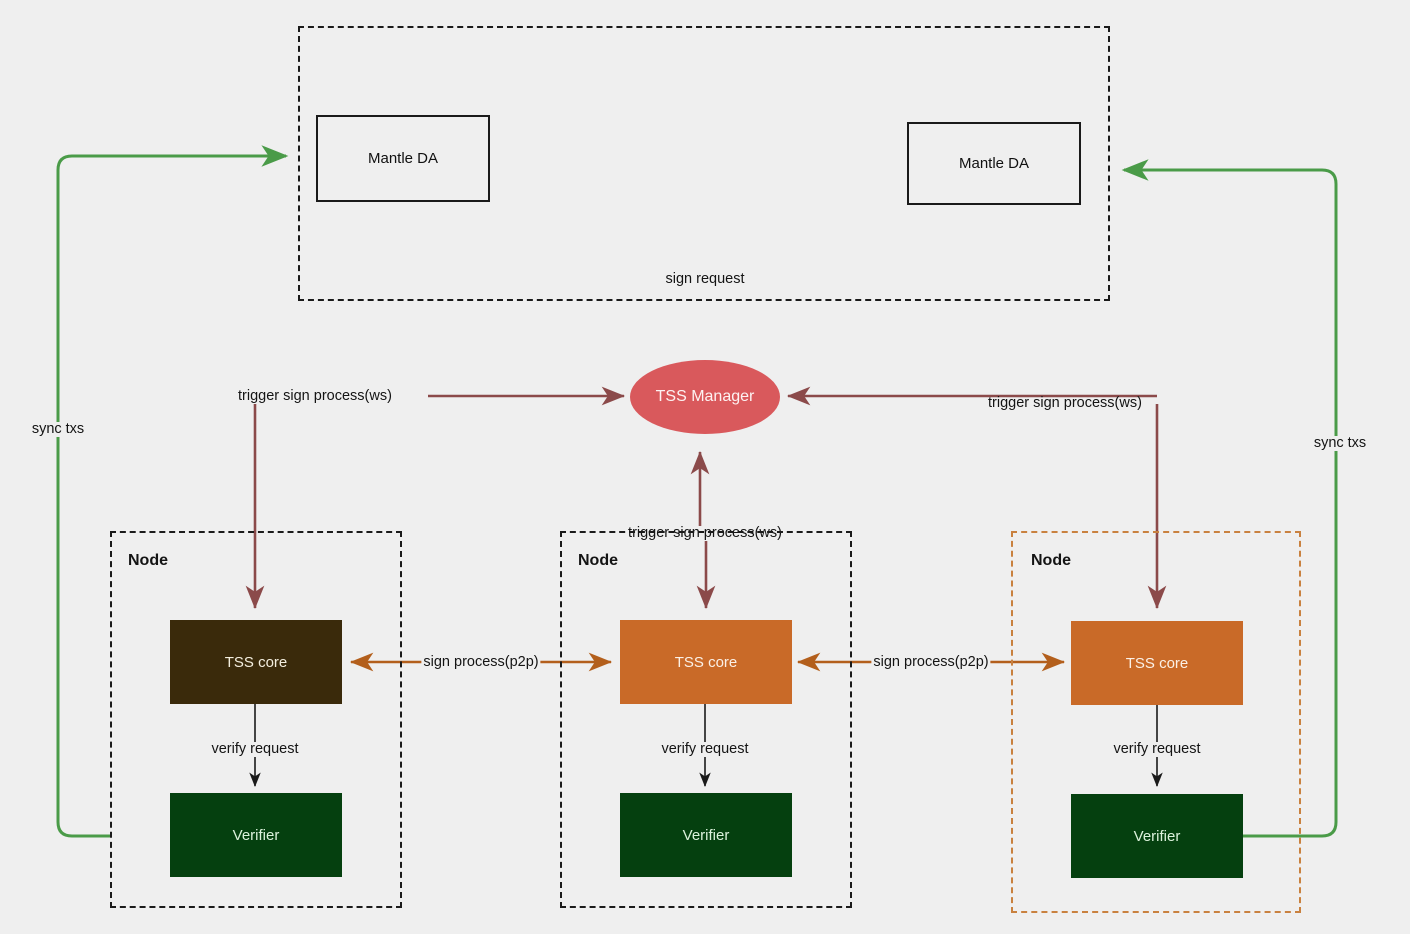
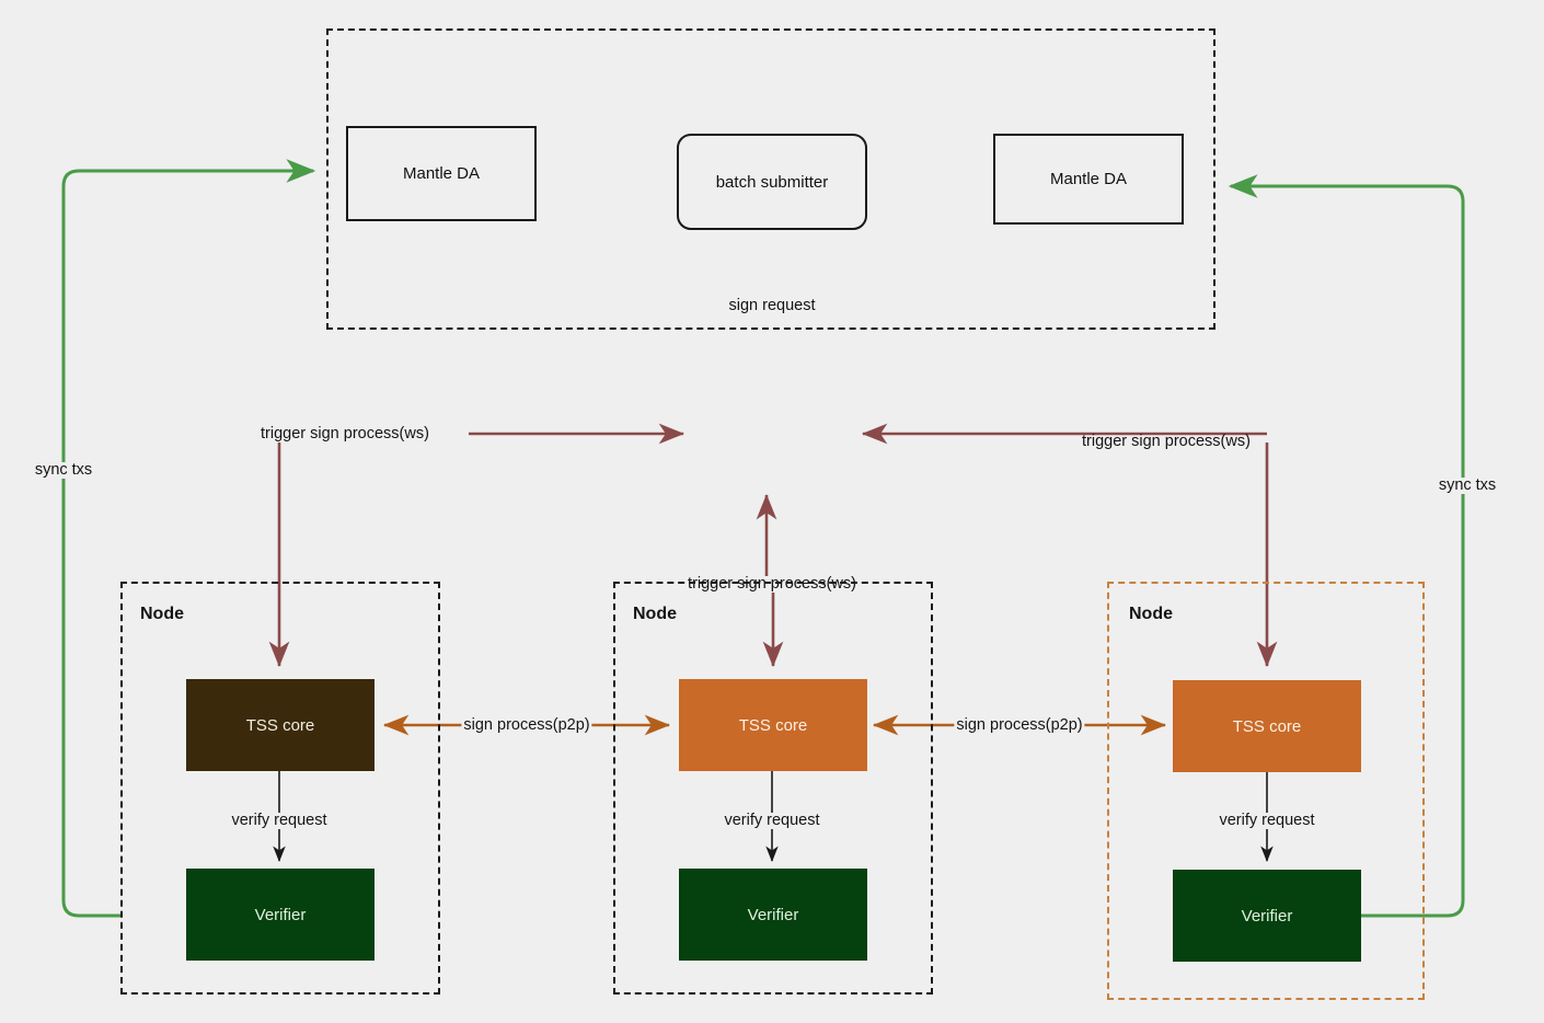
  Mantle DA
+ batch submitter
  Mantle DA
  sign request
- TSS Manager
  trigger sign process(ws)
  trigger sign process(ws)
  trigger sign process(ws)
  sync txs
  sync txs
  sign process(p2p)
  sign process(p2p)
  Node
  TSS core
  verify request
  Verifier
  Node
  TSS core
  verify request
  Verifier
  Node
  TSS core
  verify request
  Verifier
